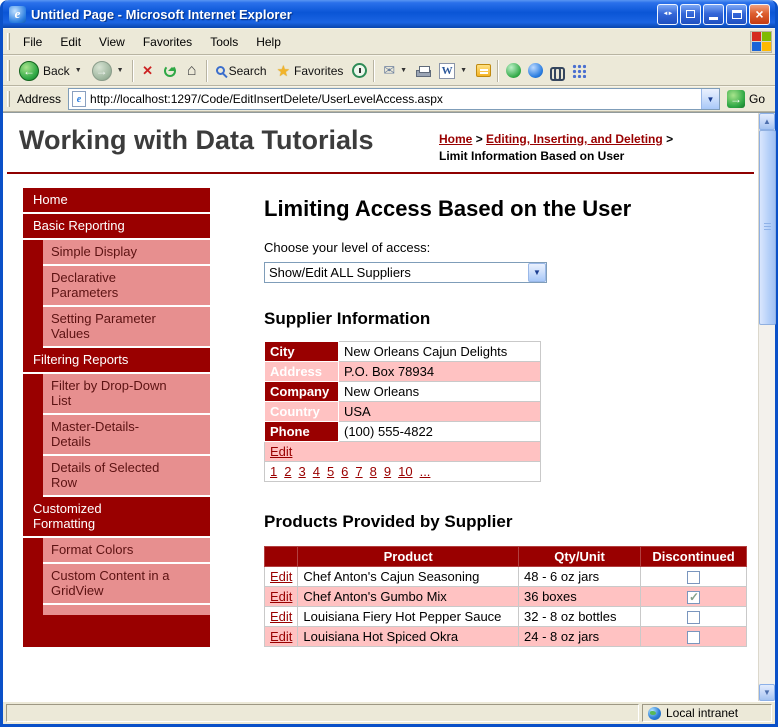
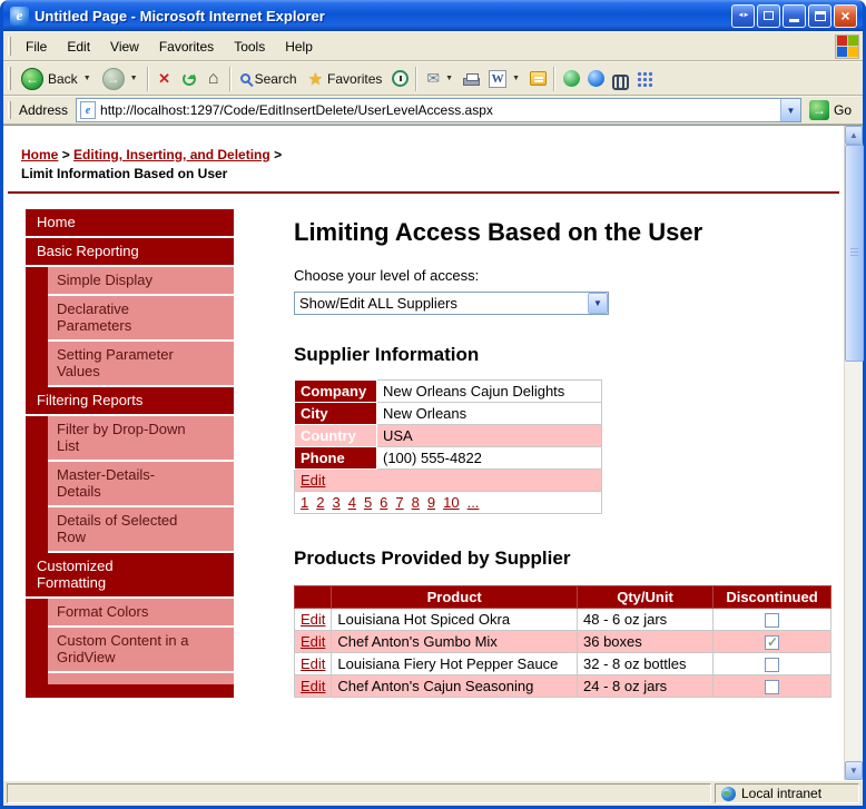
  e
  Untitled Page - Microsoft Internet Explorer
  ×
  File
  Edit
  View
  Favorites
  Tools
  Help
  ←
  Back
  →
  ✕
  ⌂
  Search
  ★
  Favorites
  ✉
  W
  Address
  e
  http://localhost:1297/Code/EditInsertDelete/UserLevelAccess.aspx
  ▼
  →
  Go
- Working with Data Tutorials
  Home > Editing, Inserting, and Deleting >
  Limit Information Based on User
  Home
  Basic Reporting
  Simple Display
  Declarative Parameters
  Setting Parameter Values
  Filtering Reports
  Filter by Drop-Down List
  Master-Details-Details
  Details of Selected Row
  Customized Formatting
  Format Colors
  Custom Content in a GridView
  Limiting Access Based on the User
  Choose your level of access:
  Show/Edit ALL Suppliers
  ▼
  Supplier Information
- City	New Orleans Cajun Delights
+ Company	New Orleans Cajun Delights
- Address	P.O. Box 78934
- Company	New Orleans
+ City	New Orleans
  Country	USA
  Phone	(100) 555-4822
  Edit
  1 2 3 4 5 6 7 8 9 10 ...
  Products Provided by Supplier
  	Product	Qty/Unit	Discontinued
- Edit	Chef Anton's Cajun Seasoning	48 - 6 oz jars
+ Edit	Louisiana Hot Spiced Okra	48 - 6 oz jars
  Edit	Chef Anton's Gumbo Mix	36 boxes
  Edit	Louisiana Fiery Hot Pepper Sauce	32 - 8 oz bottles
- Edit	Louisiana Hot Spiced Okra	24 - 8 oz jars
+ Edit	Chef Anton's Cajun Seasoning	24 - 8 oz jars
  ▲
  ▼
  Local intranet
